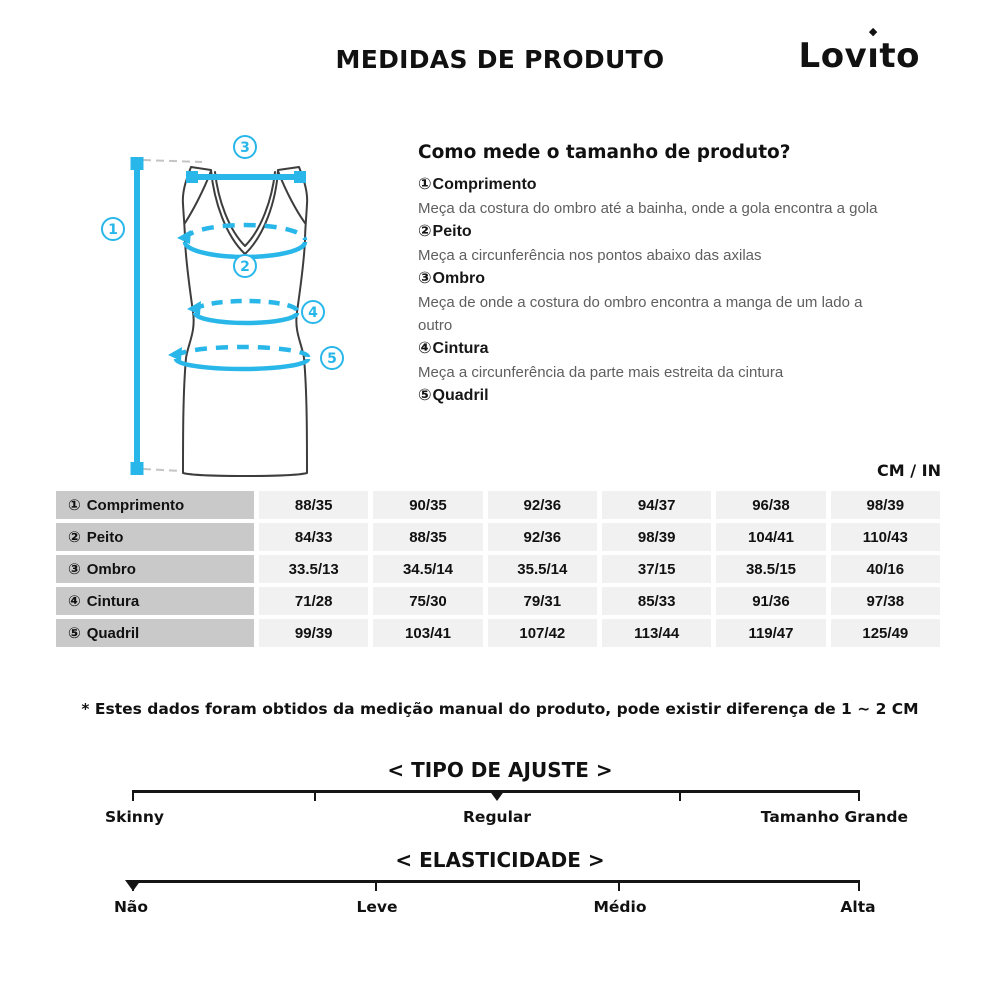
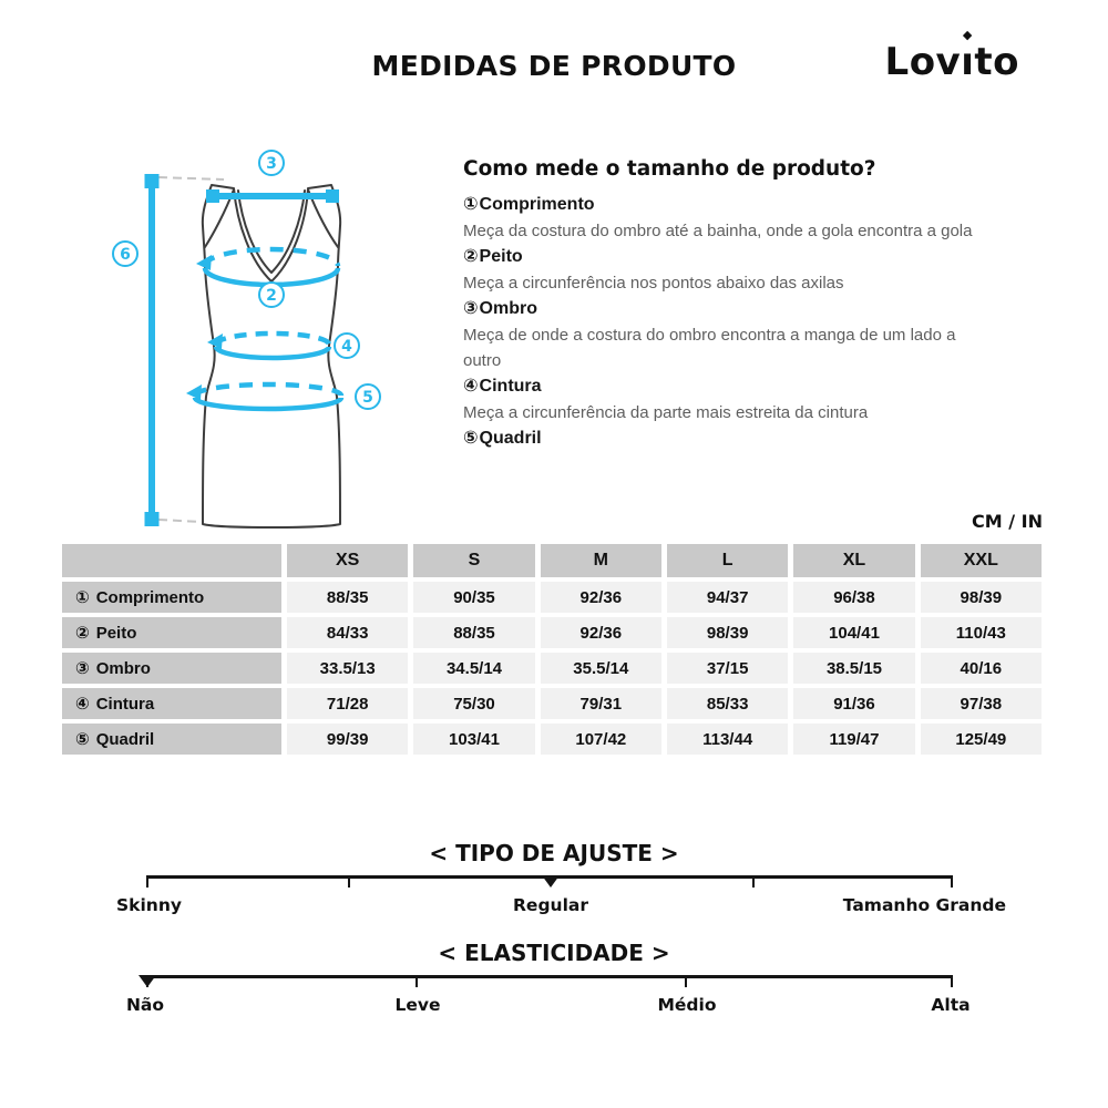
  MEDIDAS DE PRODUTO
  Lovı
  ◆
  to
  3
- 1
+ 6
  2
  4
  5
  Como mede o tamanho de produto?
  ①Comprimento
  Meça da costura do ombro até a bainha, onde a gola encontra a gola
  ②Peito
  Meça a circunferência nos pontos abaixo das axilas
  ③Ombro
  Meça de onde a costura do ombro encontra a manga de um lado a outro
  ④Cintura
  Meça a circunferência da parte mais estreita da cintura
  ⑤Quadril
  CM / IN
+ 	XS	S	M	L	XL	XXL
  ① Comprimento	88/35	90/35	92/36	94/37	96/38	98/39
  ② Peito	84/33	88/35	92/36	98/39	104/41	110/43
  ③ Ombro	33.5/13	34.5/14	35.5/14	37/15	38.5/15	40/16
  ④ Cintura	71/28	75/30	79/31	85/33	91/36	97/38
  ⑤ Quadril	99/39	103/41	107/42	113/44	119/47	125/49
- * Estes dados foram obtidos da medição manual do produto, pode existir diferença de 1 ~ 2 CM
  < TIPO DE AJUSTE >
  Skinny
  Regular
  Tamanho Grande
  < ELASTICIDADE >
  Não
  Leve
  Médio
  Alta
